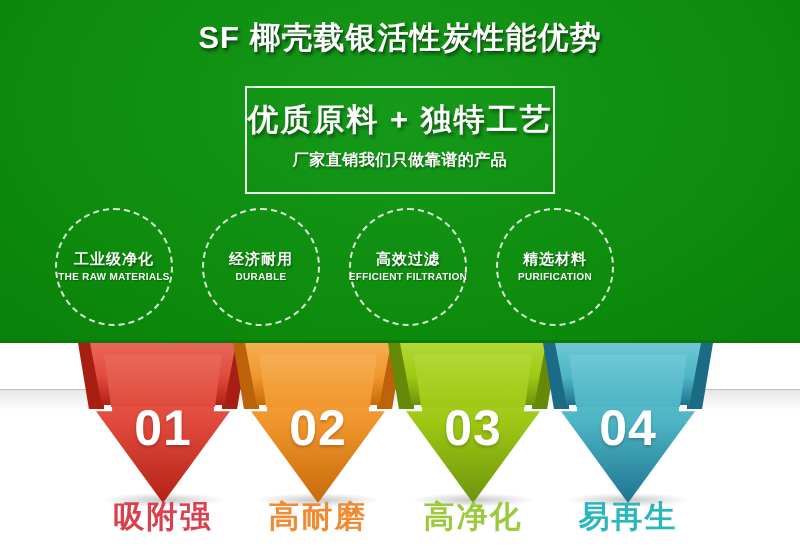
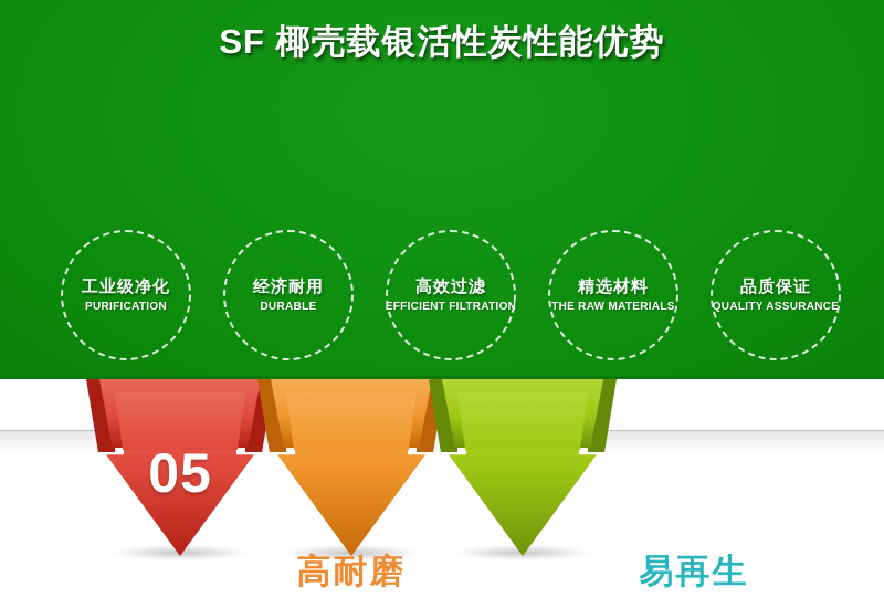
  SF 椰壳载银活性炭性能优势
- 优质原料 + 独特工艺
- 厂家直销我们只做靠谱的产品
  工业级净化
- THE RAW MATERIALS
+ PURIFICATION
  经济耐用
  DURABLE
  高效过滤
  EFFICIENT FILTRATION
  精选材料
- PURIFICATION
+ THE RAW MATERIALS
+ 品质保证
+ QUALITY ASSURANCE
- 01
+ 05
- 02
- 03
- 04
- 吸附强
  高耐磨
- 高净化
  易再生
